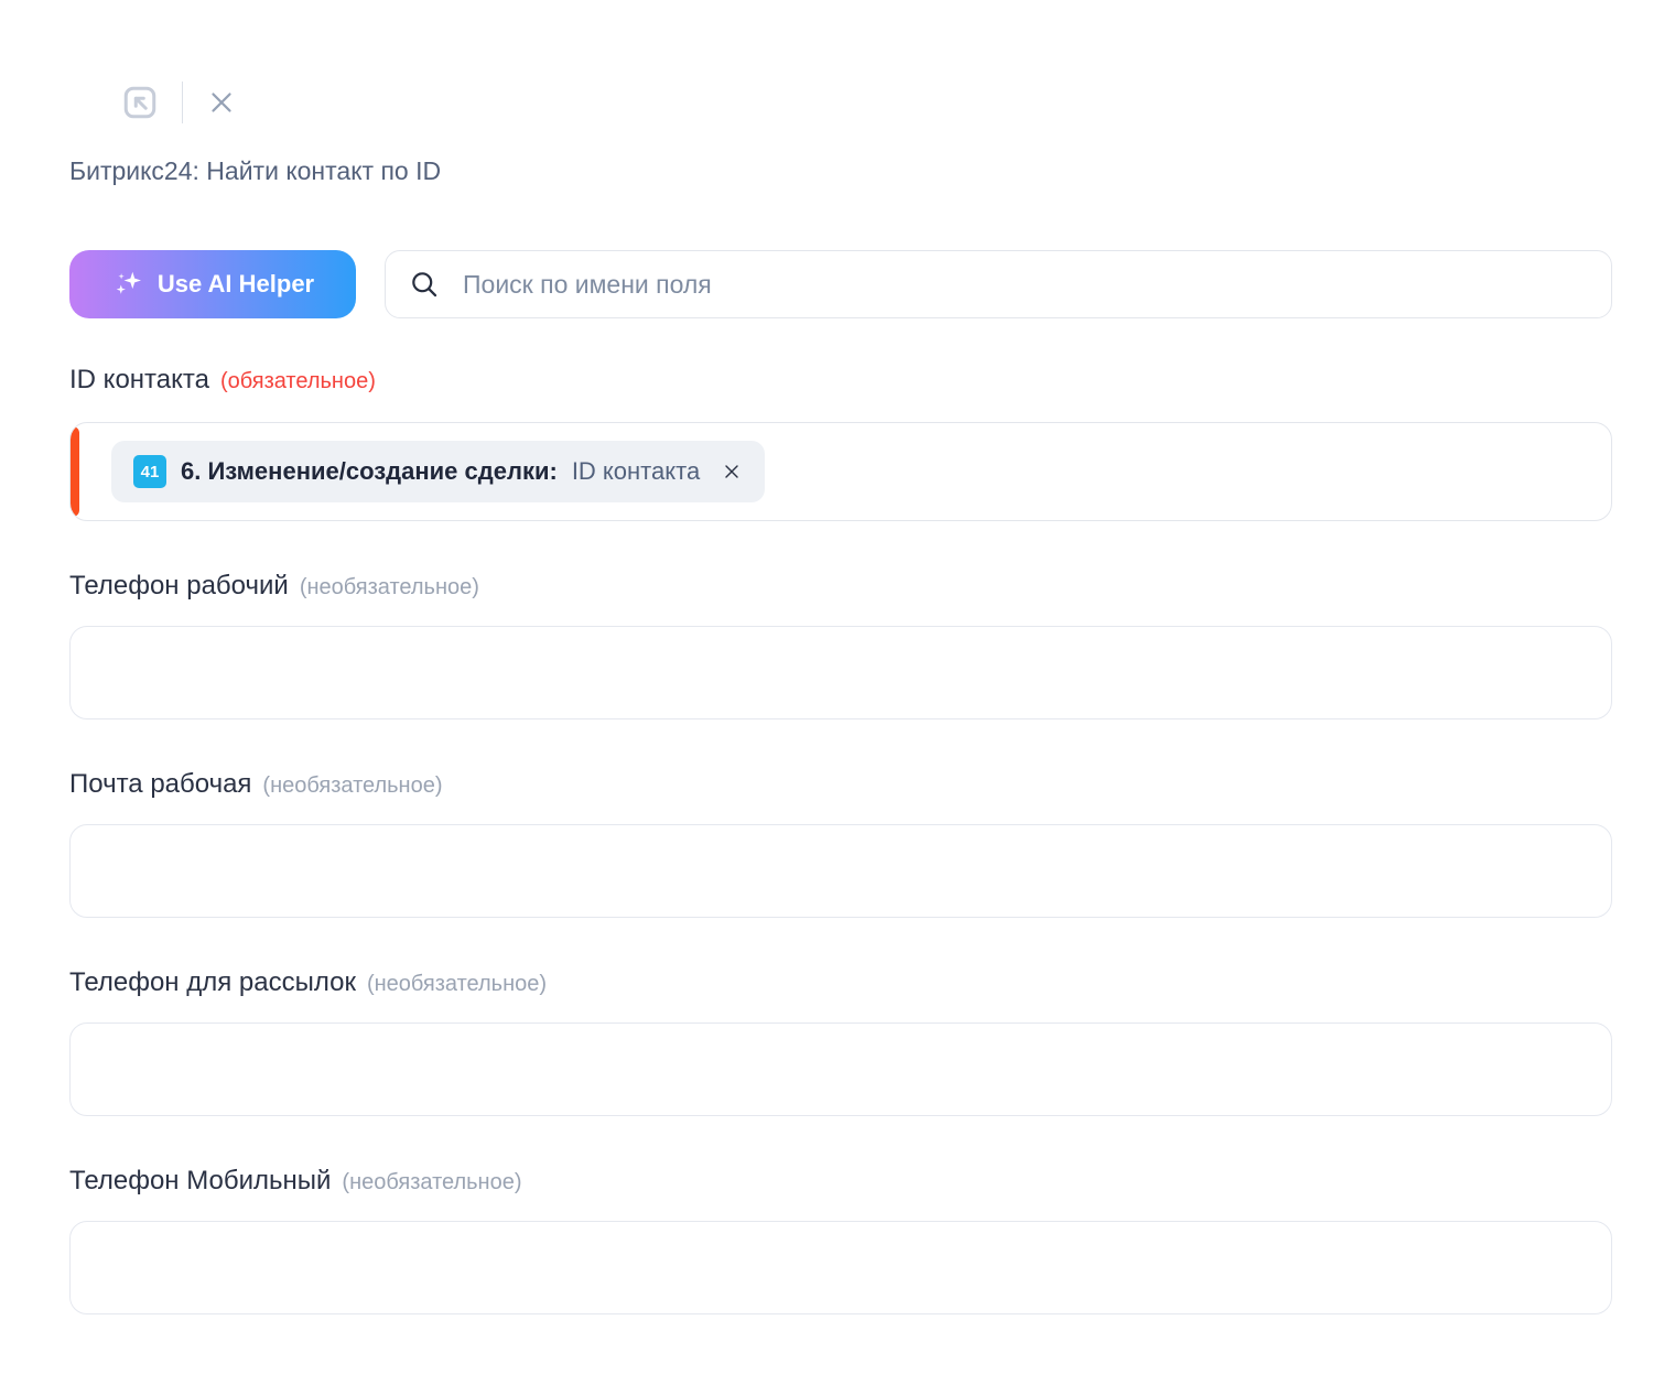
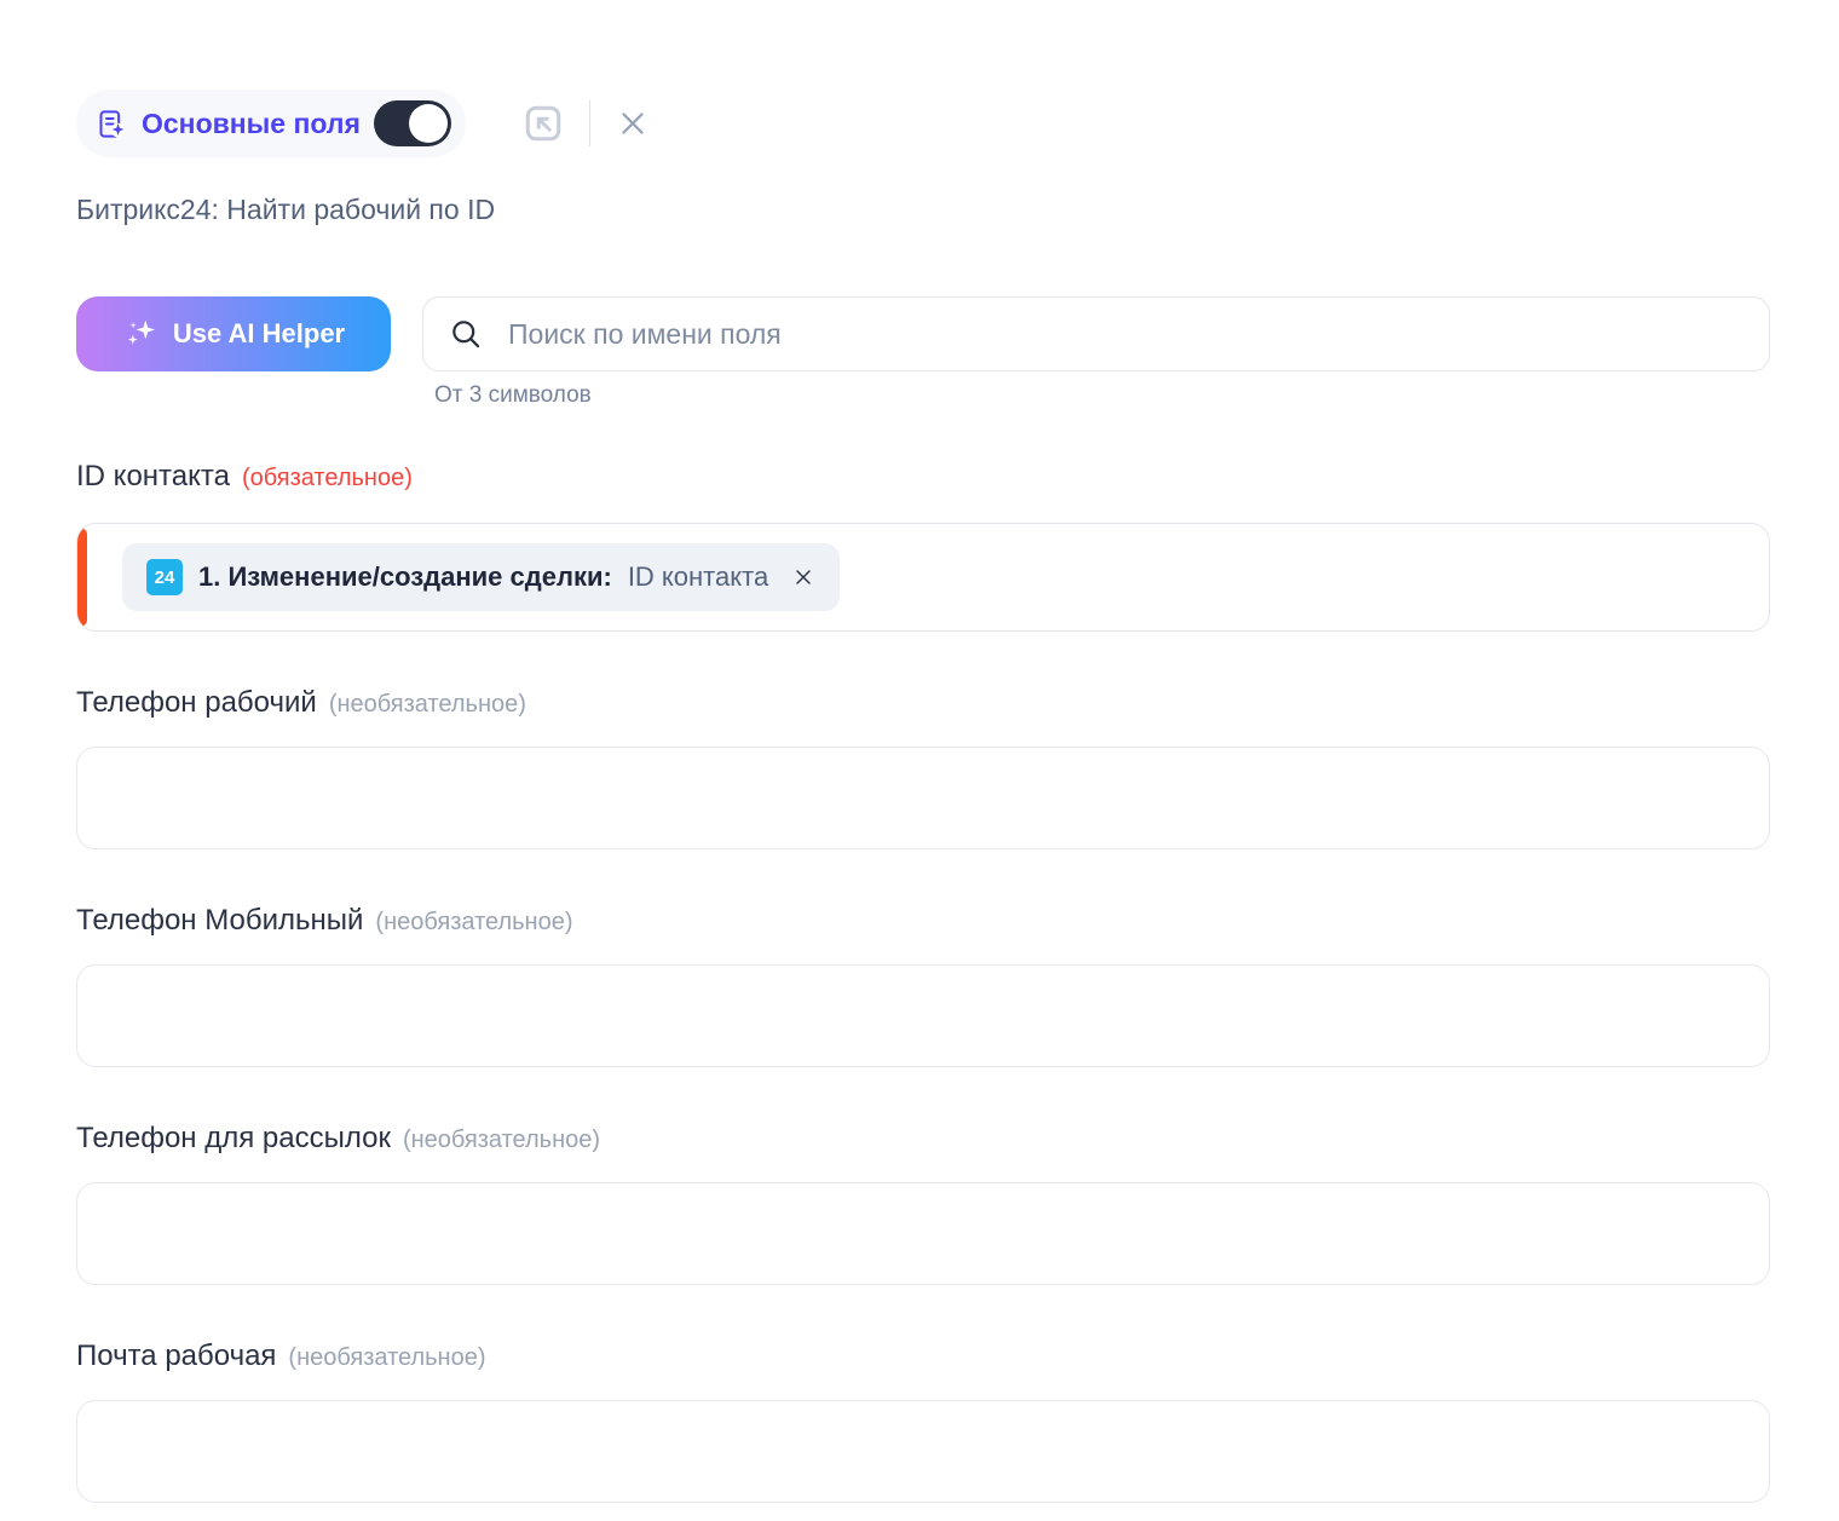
+ Основные поля
- Битрикс24: Найти контакт по ID
+ Битрикс24: Найти рабочий по ID
  Use AI Helper
  Поиск по имени поля
+ От 3 символов
  ID контакта
  (обязательное)
- 41
+ 24
- 6. Изменение/создание сделки:
+ 1. Изменение/создание сделки:
  ID контакта
  Телефон рабочий
  (необязательное)
- Почта рабочая
+ Телефон Мобильный
  (необязательное)
  Телефон для рассылок
  (необязательное)
- Телефон Мобильный
+ Почта рабочая
  (необязательное)
